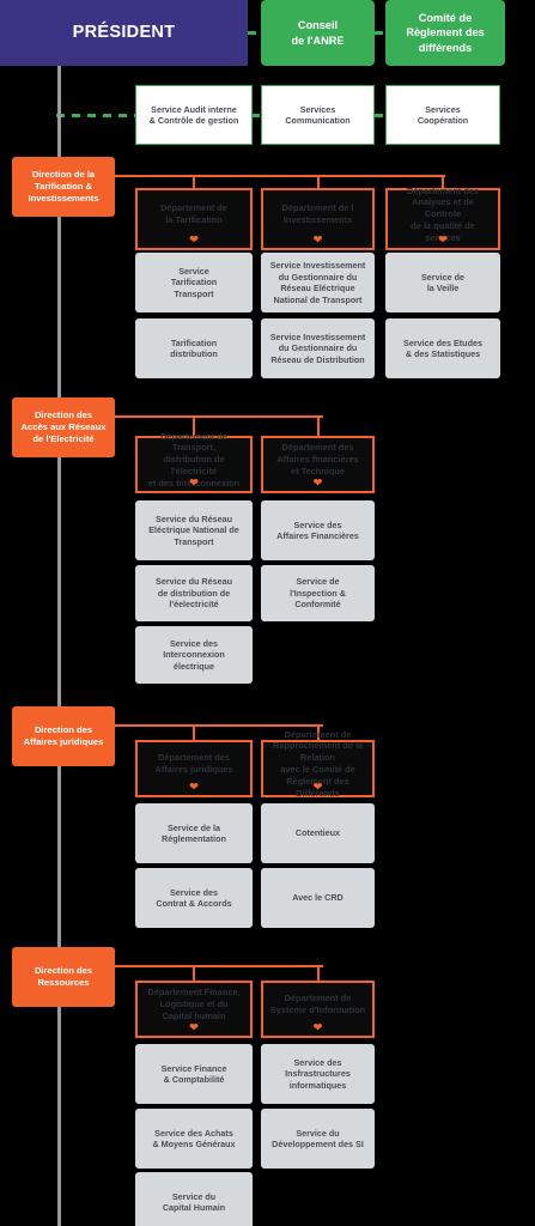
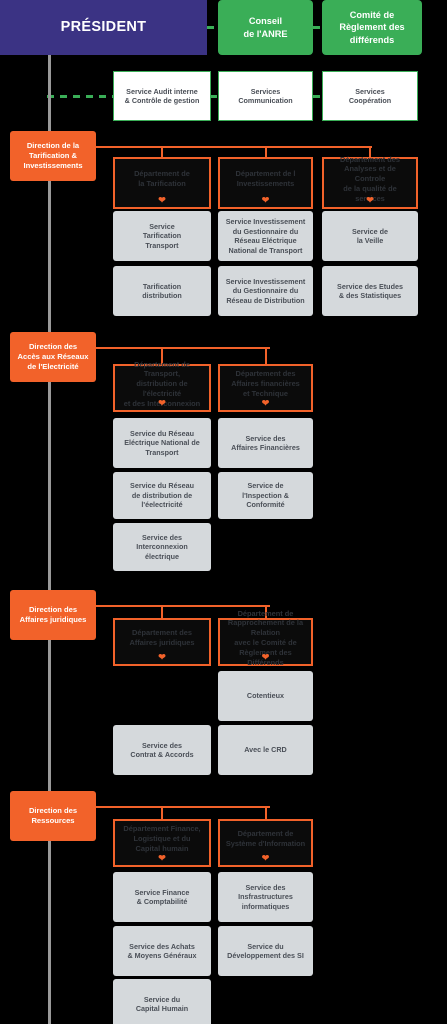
  PRÉSIDENT
  Conseil
  de l'ANRE
  Comité de
  Règlement des
  différends
  Service Audit interne
  & Contrôle de gestion
  Services
  Communication
  Services
  Coopération
  Direction de la
  Tarification &
  Investissements
  Département de
  la Tarification
  ❤
  Service
  Tarification
  Transport
  Tarification
  distribution
  Département de l
  Investissements
  ❤
  Service Investissement
  du Gestionnaire du
  Réseau Eléctrique
  National de Transport
  Service Investissement
  du Gestionnaire du
  Réseau de Distribution
  Département des
  Analyses et de Controle
  de la qualité de services
  ❤
  Service de
  la Veille
  Service des Etudes
  & des Statistiques
  Direction des
  Accès aux Réseaux
  de l'Electricité
  Département de Transport,
  distribution de l'électricité
  et des Interconnexion
  ❤
  Service du Réseau
  Eléctrique National de
  Transport
  Service du Réseau
  de distribution de
  l'éelectricité
  Service des
  Interconnexion
  électrique
  Département des
  Affaires financières
  et Technique
  ❤
  Service des
  Affaires Financières
  Service de
  l'Inspection & Conformité
  Direction des
  Affaires juridiques
  Département des
  Affaires juridiques
  ❤
- Service de la
- Réglementation
  Service des
  Contrat & Accords
  Département de
  Rapprochement de la Relation
  avec le Comité de
  Règlement des Différends
  ❤
  Cotentieux
  Avec le CRD
  Direction des
  Ressources
  Département Finance,
  Logistique et du
  Capital humain
  ❤
  Service Finance
  & Comptabilité
  Service des Achats
  & Moyens Généraux
  Service du
  Capital Humain
  Département de
  Système d'Information
  ❤
  Service des
  Insfrastructures
  informatiques
  Service du
  Développement des SI
